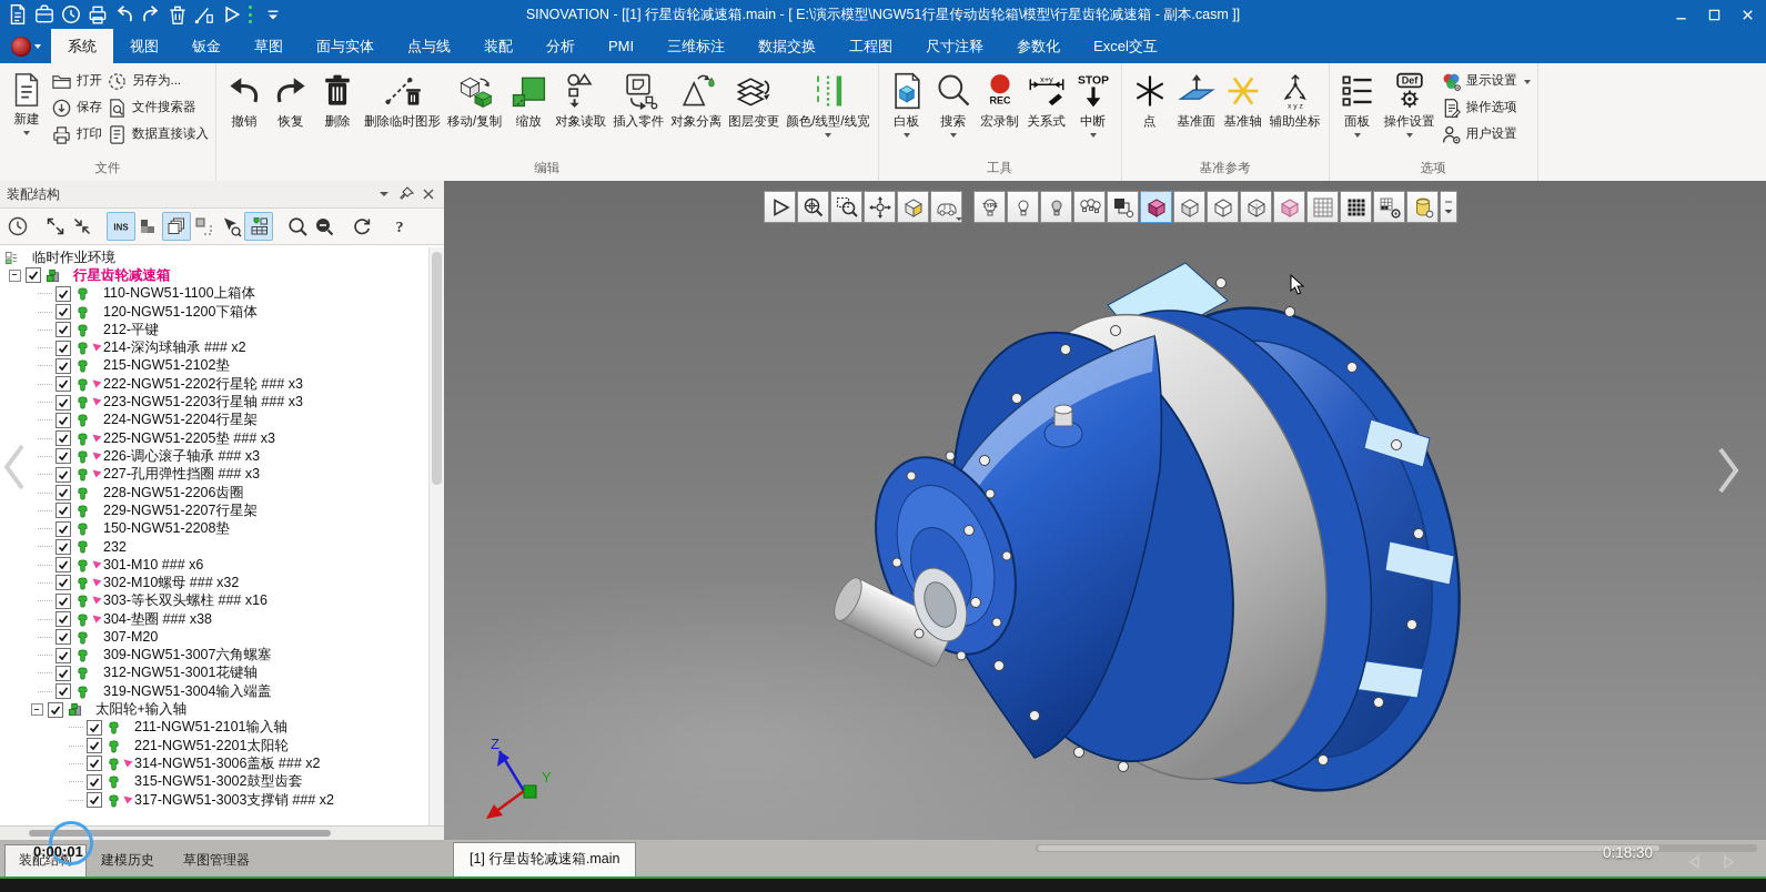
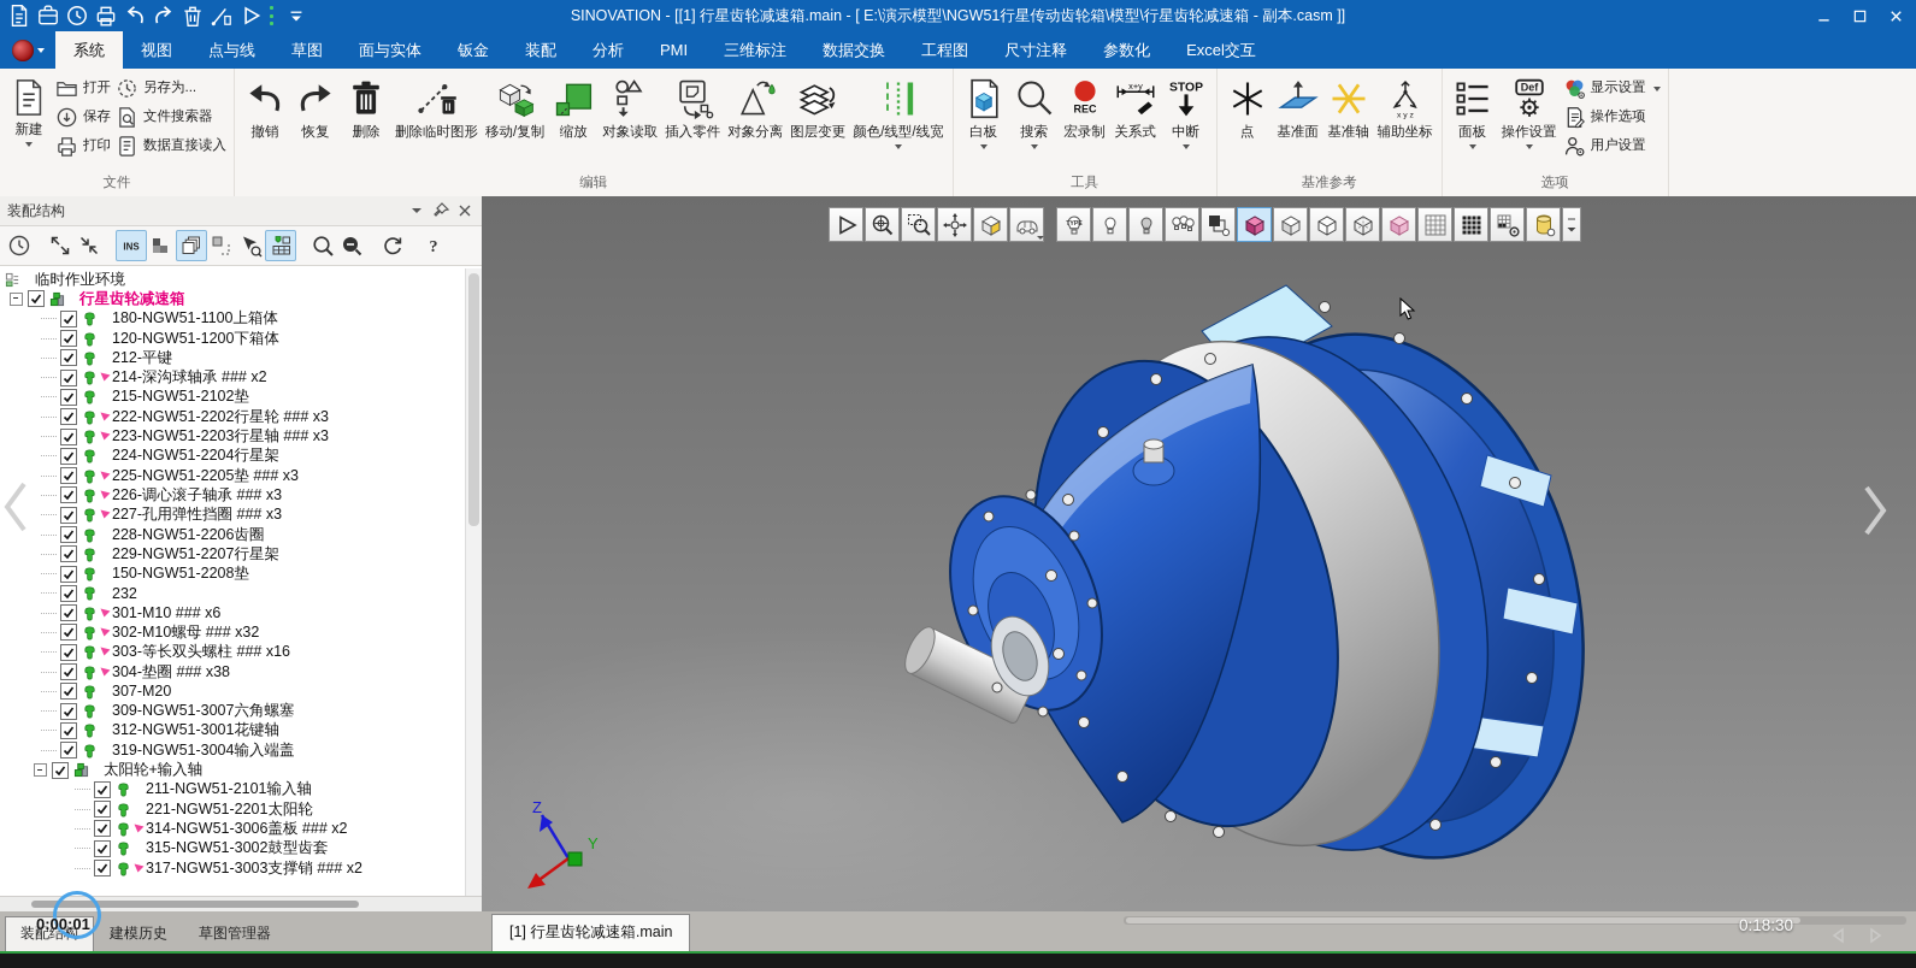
  SINOVATION - [[1] 行星齿轮减速箱.main - [ E:\演示模型\NGW51行星传动齿轮箱\模型\行星齿轮减速箱 - 副本.casm ]]
  系统
  视图
- 钣金
+ 点与线
  草图
  面与实体
- 点与线
+ 钣金
  装配
  分析
  PMI
  三维标注
  数据交换
  工程图
  尺寸注释
  参数化
  Excel交互
  新建
  打开
  保存
  打印
  另存为...
  文件搜索器
  数据直接读入
  文件
  撤销
  恢复
  删除
  删除临时图形
  移动/复制
  缩放
  对象读取
  插入零件
  对象分离
  图层变更
  颜色/线型/线宽
  编辑
  白板
  搜索
  REC
  宏录制
  x+y
  关系式
  STOP
  中断
  工具
  点
  基准面
  基准轴
  辅助坐标
  基准参考
  面板
  Def
  操作设置
  显示设置
  操作选项
  用户设置
  选项
  装配结构
  INS
  ?
  临时作业环境
  行星齿轮减速箱
- 110-NGW51-1100上箱体
+ 180-NGW51-1100上箱体
  120-NGW51-1200下箱体
  212-平键
  214-深沟球轴承 ### x2
  215-NGW51-2102垫
  222-NGW51-2202行星轮 ### x3
  223-NGW51-2203行星轴 ### x3
  224-NGW51-2204行星架
  225-NGW51-2205垫 ### x3
  226-调心滚子轴承 ### x3
  227-孔用弹性挡圈 ### x3
  228-NGW51-2206齿圈
  229-NGW51-2207行星架
  150-NGW51-2208垫
  232
  301-M10 ### x6
  302-M10螺母 ### x32
  303-等长双头螺柱 ### x16
  304-垫圈 ### x38
  307-M20
  309-NGW51-3007六角螺塞
  312-NGW51-3001花键轴
  319-NGW51-3004输入端盖
  太阳轮+输入轴
  211-NGW51-2101输入轴
  221-NGW51-2201太阳轮
  314-NGW51-3006盖板 ### x2
  315-NGW51-3002鼓型齿套
  317-NGW51-3003支撑销 ### x2
  Z
  Y
  装配结构
  建模历史
  草图管理器
  [1] 行星齿轮减速箱.main
  0:00:01
  0:18:30
